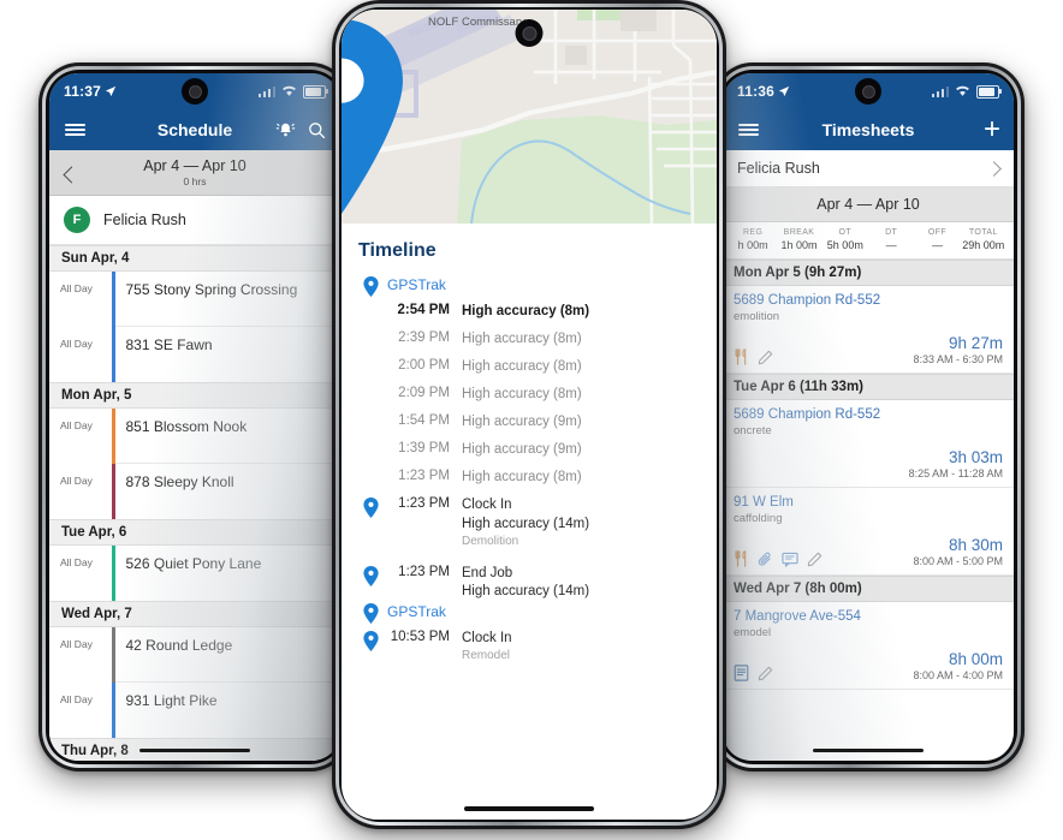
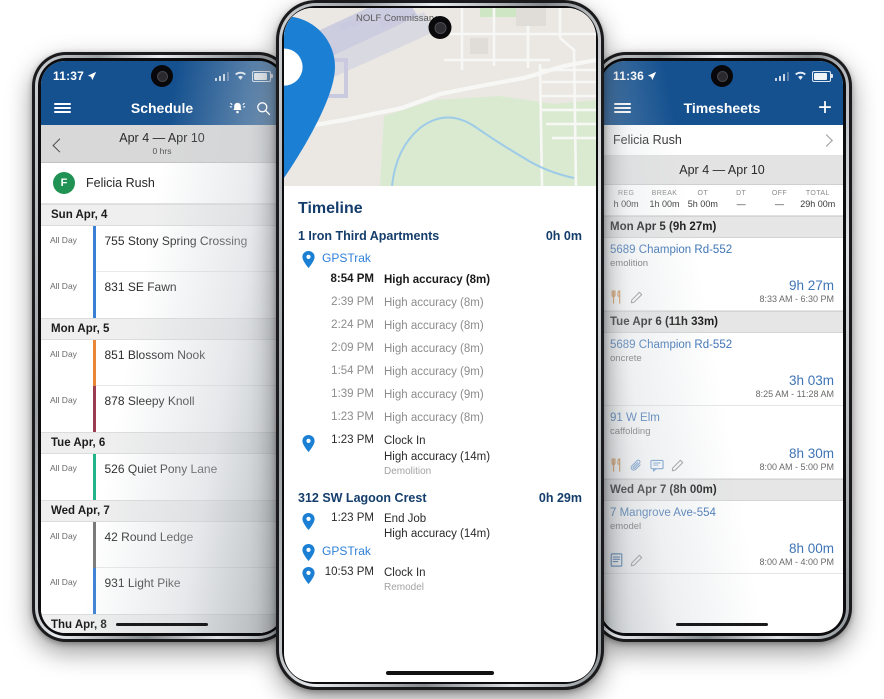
  +
  NOLF Commissar
  Timeline
+ 1 Iron Third Apartments
+ 0h 0m
  GPSTrak
- 2:54 PM
+ 8:54 PM
  High accuracy (8m)
  2:39 PM
  High accuracy (8m)
- 2:00 PM
+ 2:24 PM
  High accuracy (8m)
  2:09 PM
  High accuracy (8m)
  1:54 PM
  High accuracy (9m)
  1:39 PM
  High accuracy (9m)
  1:23 PM
  High accuracy (8m)
  1:23 PM
  Clock In
  High accuracy (14m)
  Demolition
+ 312 SW Lagoon Crest
+ 0h 29m
  1:23 PM
  End Job
  High accuracy (14m)
  GPSTrak
  10:53 PM
  Clock In
  Remodel
